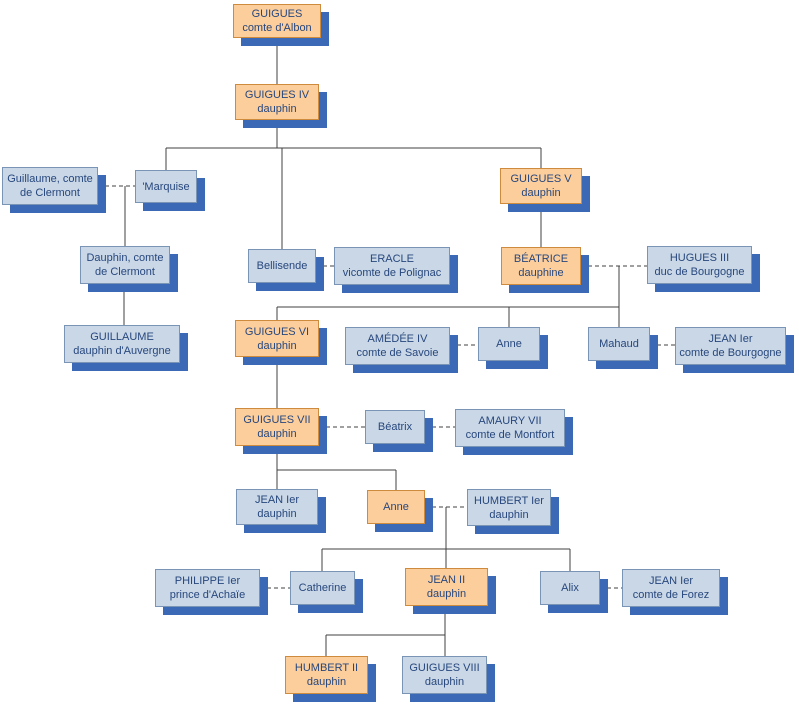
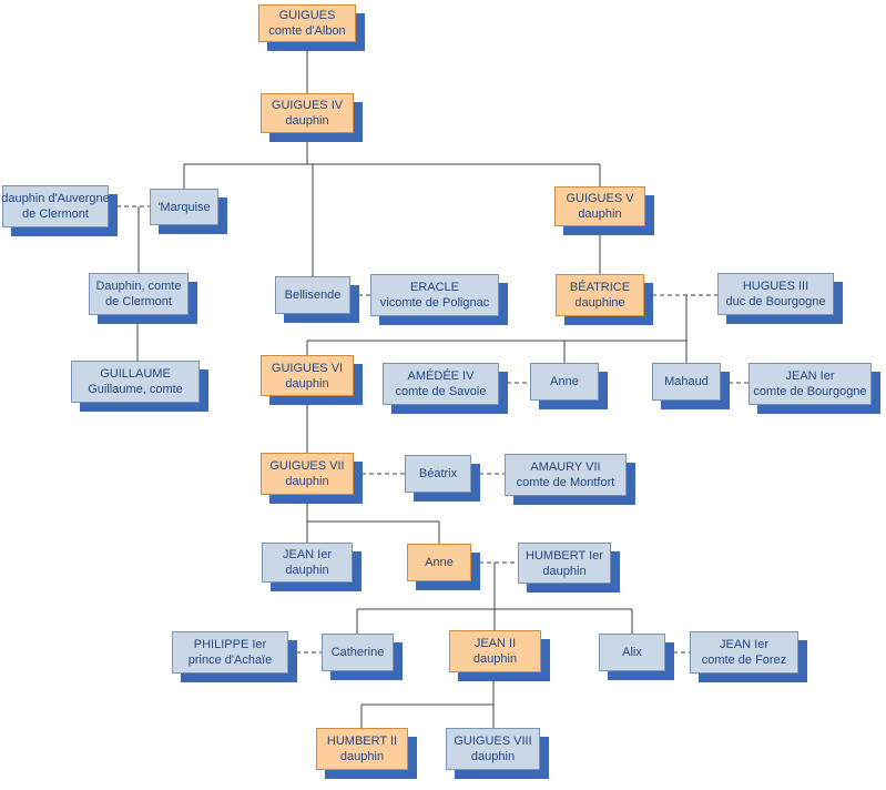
  GUIGUES
  comte d'Albon
  GUIGUES IV
  dauphin
- Guillaume, comte
+ dauphin d'Auvergne
  de Clermont
  'Marquise
  GUIGUES V
  dauphin
  Dauphin, comte
  de Clermont
  Bellisende
  ERACLE
  vicomte de Polignac
  BÉATRICE
  dauphine
  HUGUES III
  duc de Bourgogne
  GUILLAUME
- dauphin d'Auvergne
+ Guillaume, comte
  GUIGUES VI
  dauphin
  AMÉDÉE IV
  comte de Savoie
  Anne
  Mahaud
  JEAN Ier
  comte de Bourgogne
  GUIGUES VII
  dauphin
  Béatrix
  AMAURY VII
  comte de Montfort
  JEAN Ier
  dauphin
  Anne
  HUMBERT Ier
  dauphin
  PHILIPPE Ier
  prince d'Achaïe
  Catherine
  JEAN II
  dauphin
  Alix
  JEAN Ier
  comte de Forez
  HUMBERT II
  dauphin
  GUIGUES VIII
  dauphin
